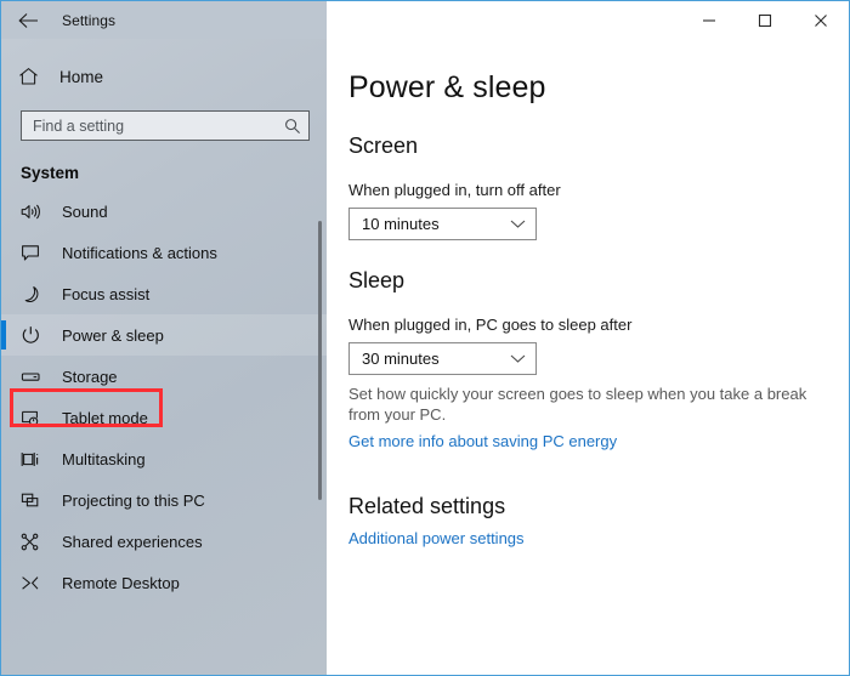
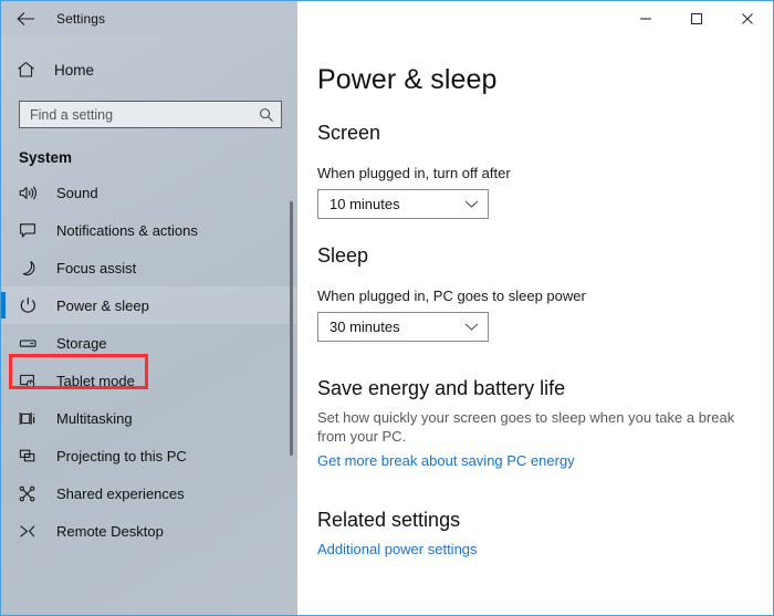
  Settings
  Home
  Find a setting
  System
  Sound
  Notifications & actions
  Focus assist
  Power & sleep
  Storage
  Tablet mode
  Multitasking
  Projecting to this PC
  Shared experiences
  Remote Desktop
  Power & sleep
  Screen
  When plugged in, turn off after
  10 minutes
  Sleep
- When plugged in, PC goes to sleep after
+ When plugged in, PC goes to sleep power
  30 minutes
+ Save energy and battery life
  Set how quickly your screen goes to sleep when you take a break from your PC.
- Get more info about saving PC energy
+ Get more break about saving PC energy
  Related settings
  Additional power settings
